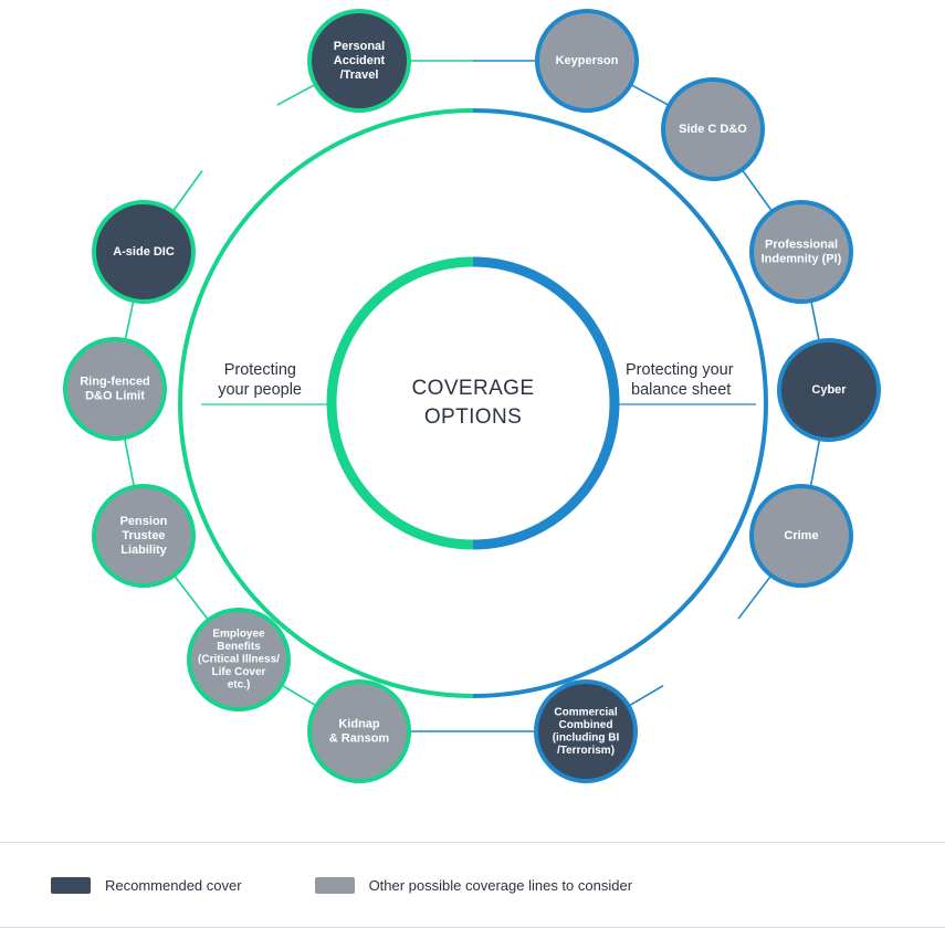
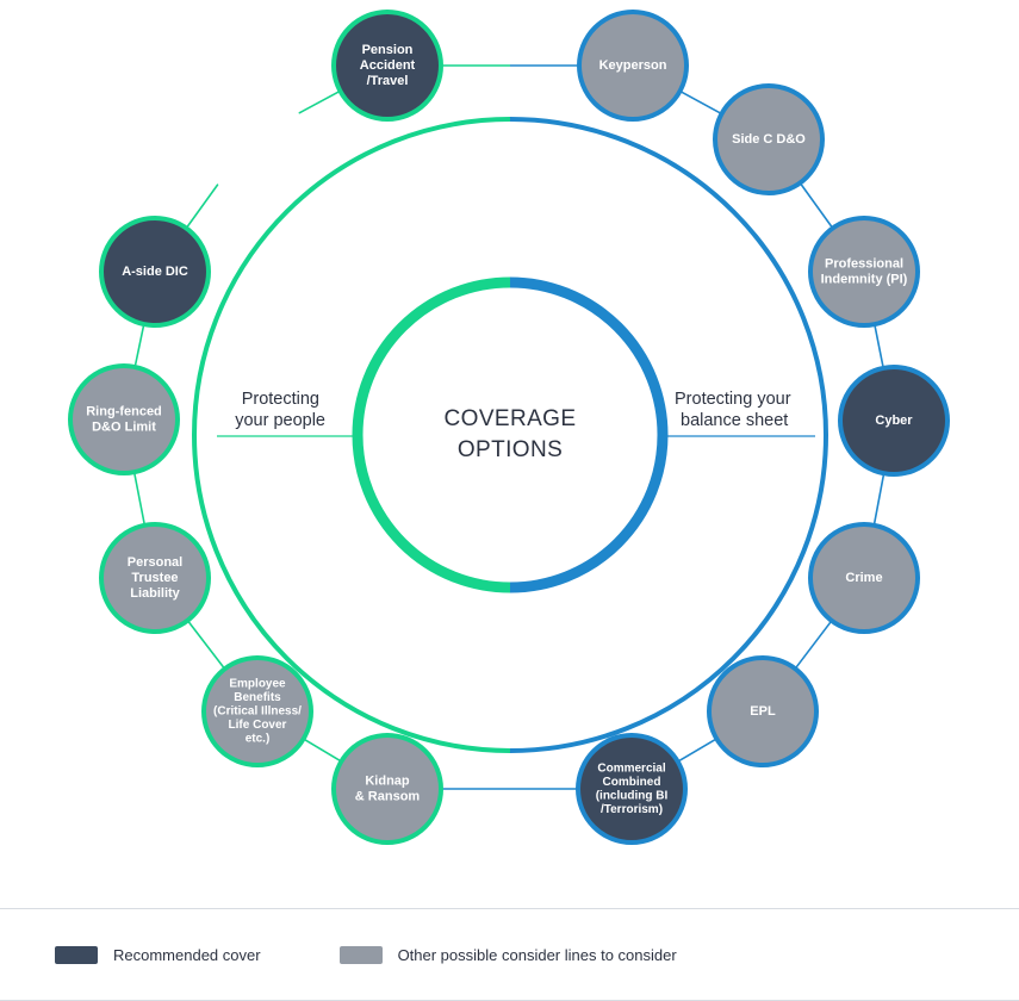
  Protecting
  your people
  Protecting your
  balance sheet
  COVERAGE
  OPTIONS
- Personal
+ Pension
  Accident
  /Travel
  A-side DIC
  Ring-fenced
  D&O Limit
- Pension
+ Personal
  Trustee
  Liability
  Employee
  Benefits
  (Critical Illness/
  Life Cover
  etc.)
  Kidnap
  & Ransom
  Keyperson
  Side C D&O
  Professional
  Indemnity (PI)
  Cyber
  Crime
+ EPL
  Commercial
  Combined
  (including BI
  /Terrorism)
  Recommended cover
- Other possible coverage lines to consider
+ Other possible consider lines to consider
